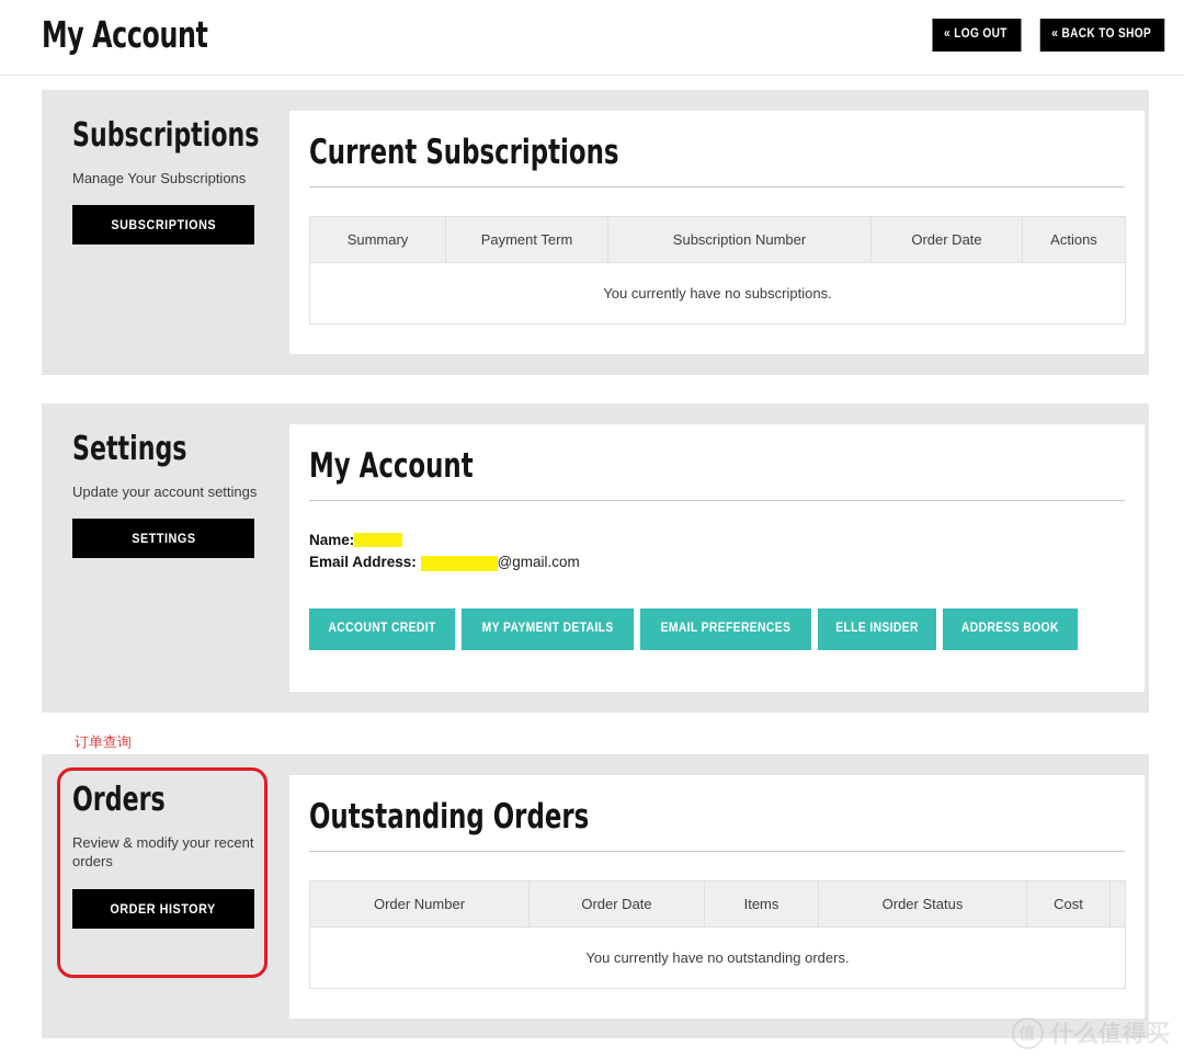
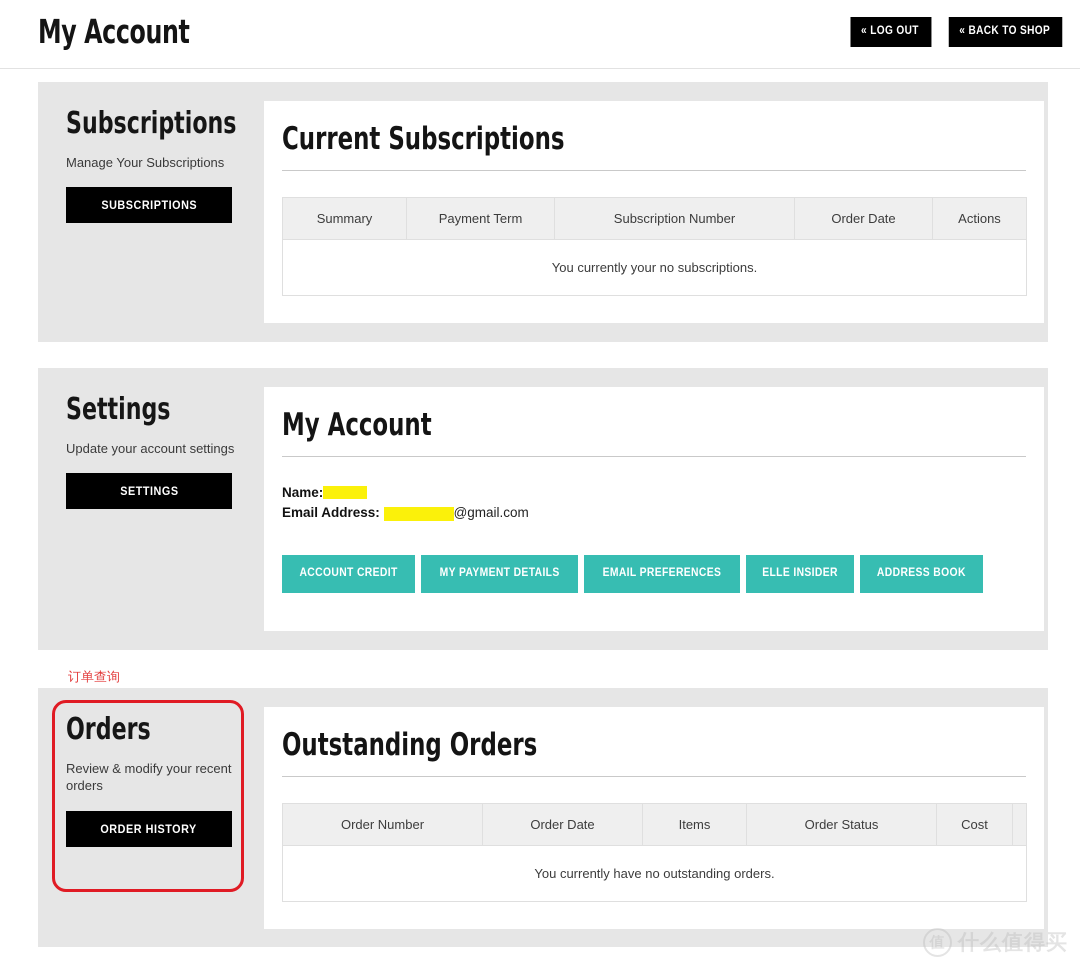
  My Account
  « LOG OUT
  « BACK TO SHOP
  Subscriptions
  Manage Your Subscriptions
  SUBSCRIPTIONS
  Current Subscriptions
  Summary	Payment Term	Subscription Number	Order Date	Actions
- You currently have no subscriptions.
+ You currently your no subscriptions.
  Settings
  Update your account settings
  SETTINGS
  My Account
  Name:
  Email Address: @gmail.com
  ACCOUNT CREDIT
  MY PAYMENT DETAILS
  EMAIL PREFERENCES
  ELLE INSIDER
  ADDRESS BOOK
  Orders
  Review & modify your recent orders
  ORDER HISTORY
  Outstanding Orders
  Order Number	Order Date	Items	Order Status	Cost
  You currently have no outstanding orders.
  订单查询
  值
  什么值得买
